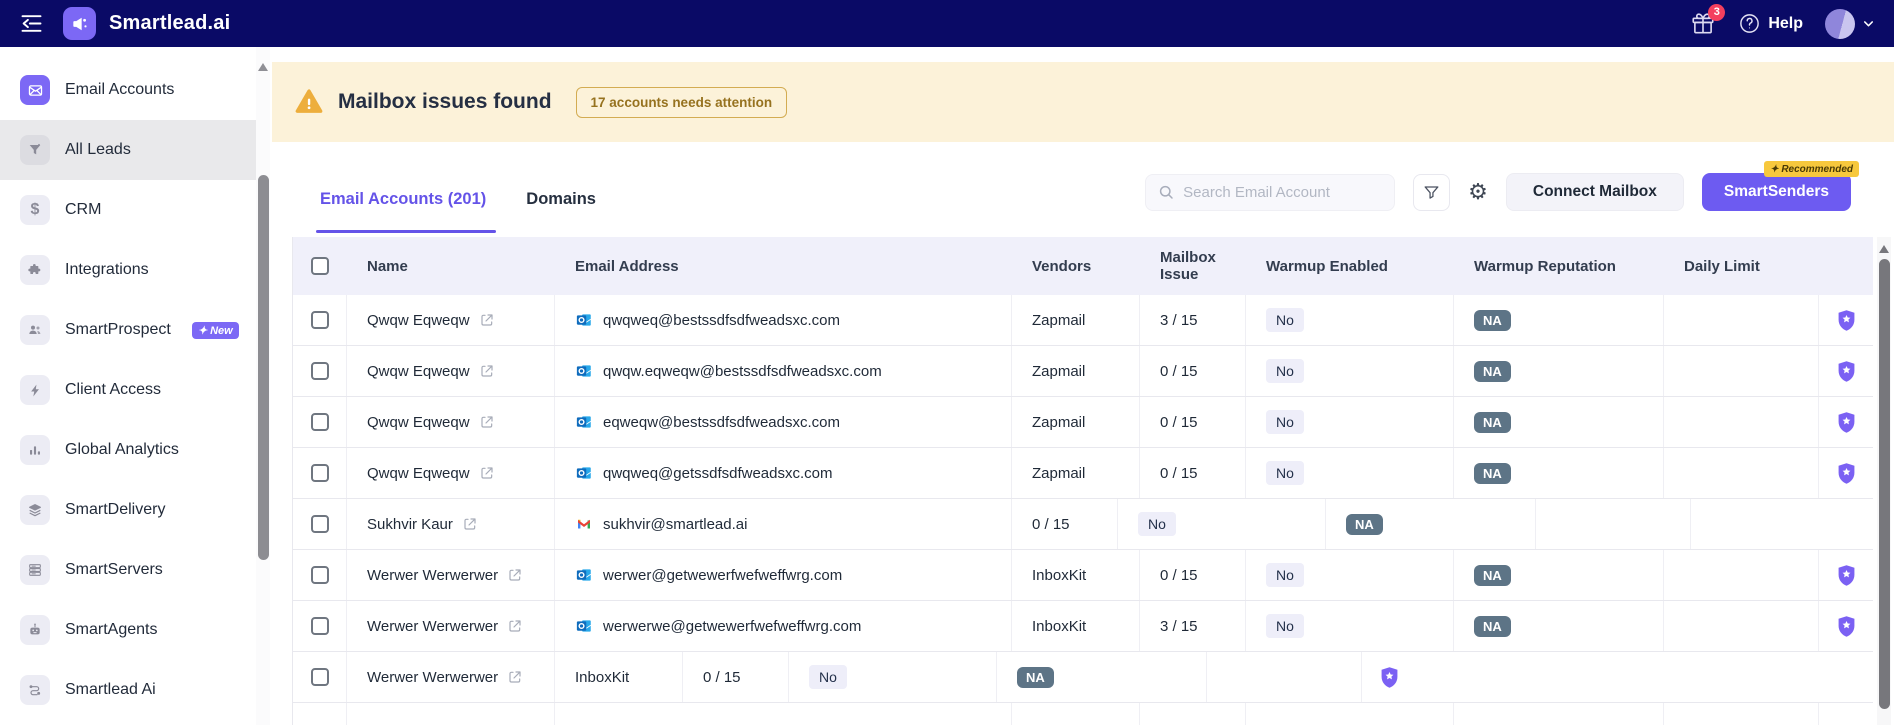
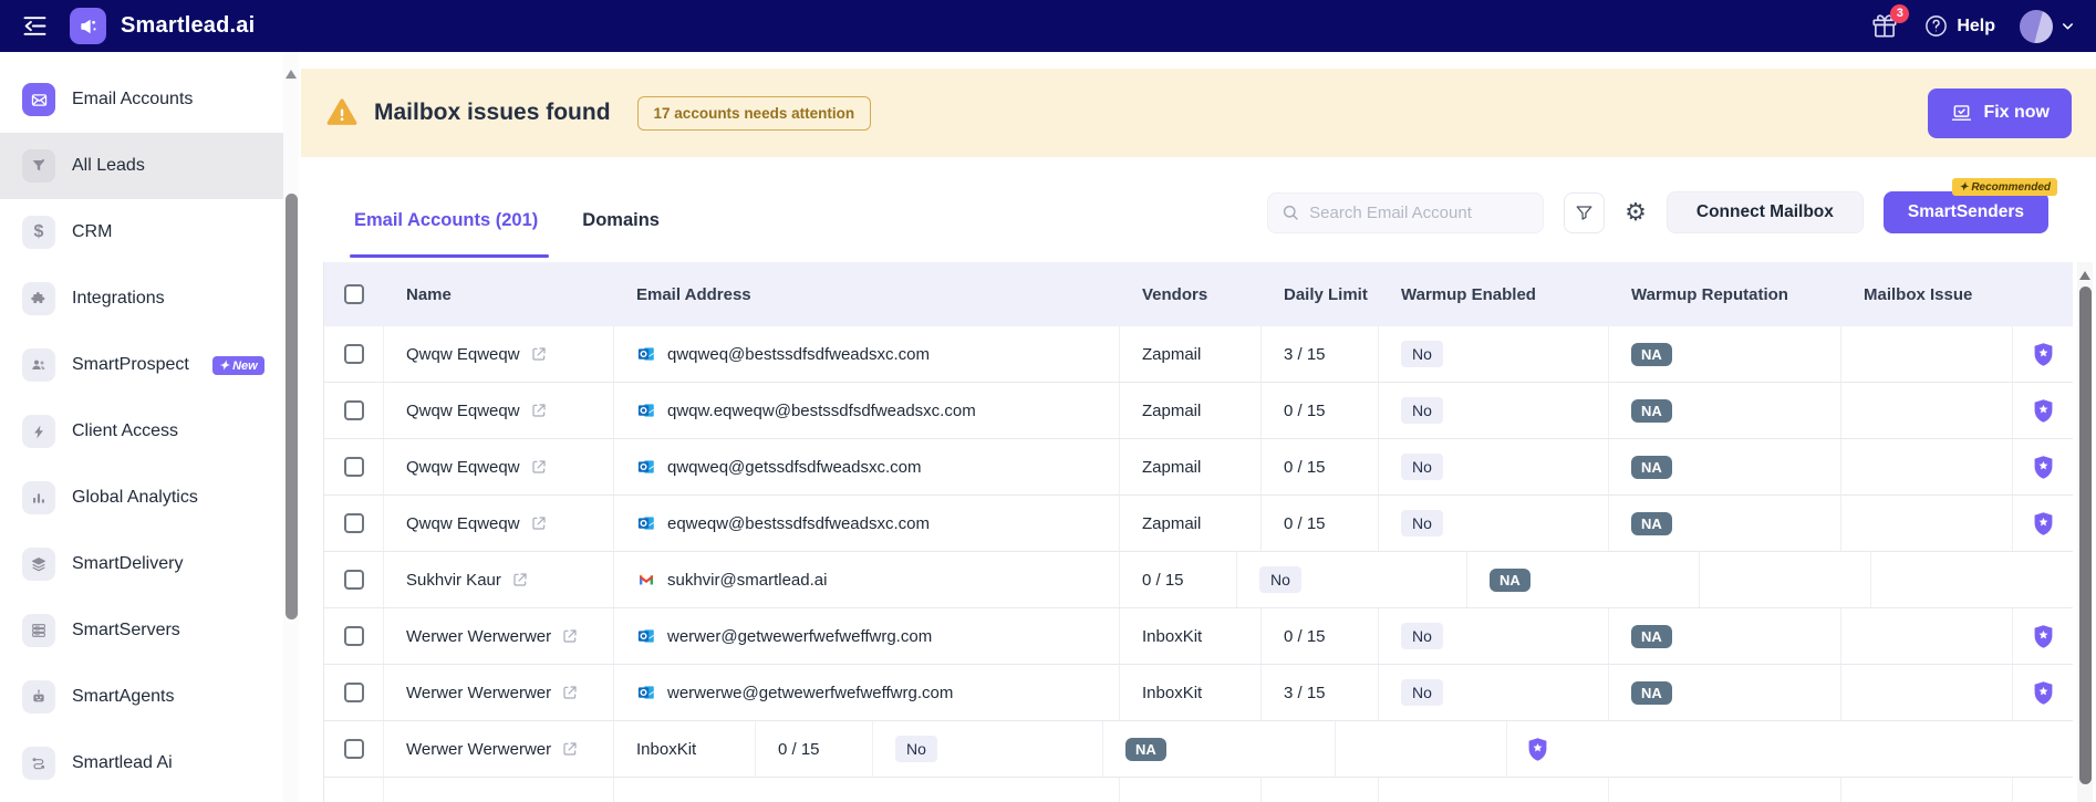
  Smartlead.ai
  3
  Help
  Email Accounts
  All Leads
  $
  CRM
  Integrations
  SmartProspect
  ✦ New
  Client Access
  Global Analytics
  SmartDelivery
  SmartServers
  SmartAgents
  Smartlead Ai
  Mailbox issues found
  17 accounts needs attention
+ Fix now
  Email Accounts (201)
  Domains
  Search Email Account
  ⚙
  Connect Mailbox
  SmartSenders
  ✦ Recommended
  Name
  Email Address
  Vendors
- Mailbox Issue
+ Daily Limit
  Warmup Enabled
  Warmup Reputation
- Daily Limit
+ Mailbox Issue
  Qwqw Eqweqw
  qwqweq@bestssdfsdfweadsxc.com
  Zapmail
  3 / 15
  No
  NA
  Qwqw Eqweqw
  qwqw.eqweqw@bestssdfsdfweadsxc.com
  Zapmail
  0 / 15
  No
  NA
  Qwqw Eqweqw
- eqweqw@bestssdfsdfweadsxc.com
+ qwqweq@getssdfsdfweadsxc.com
  Zapmail
  0 / 15
  No
  NA
  Qwqw Eqweqw
- qwqweq@getssdfsdfweadsxc.com
+ eqweqw@bestssdfsdfweadsxc.com
  Zapmail
  0 / 15
  No
  NA
  Sukhvir Kaur
  sukhvir@smartlead.ai
  0 / 15
  No
  NA
  Werwer Werwerwer
  werwer@getwewerfwefweffwrg.com
  InboxKit
  0 / 15
  No
  NA
  Werwer Werwerwer
  werwerwe@getwewerfwefweffwrg.com
  InboxKit
  3 / 15
  No
  NA
  Werwer Werwerwer
  InboxKit
  0 / 15
  No
  NA
